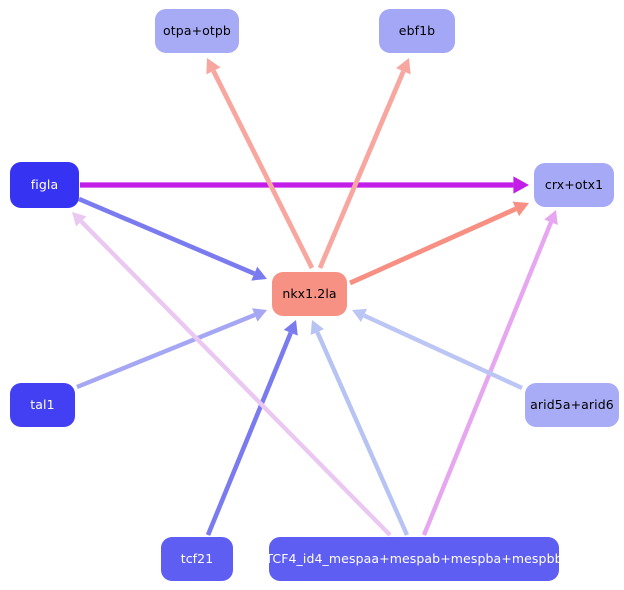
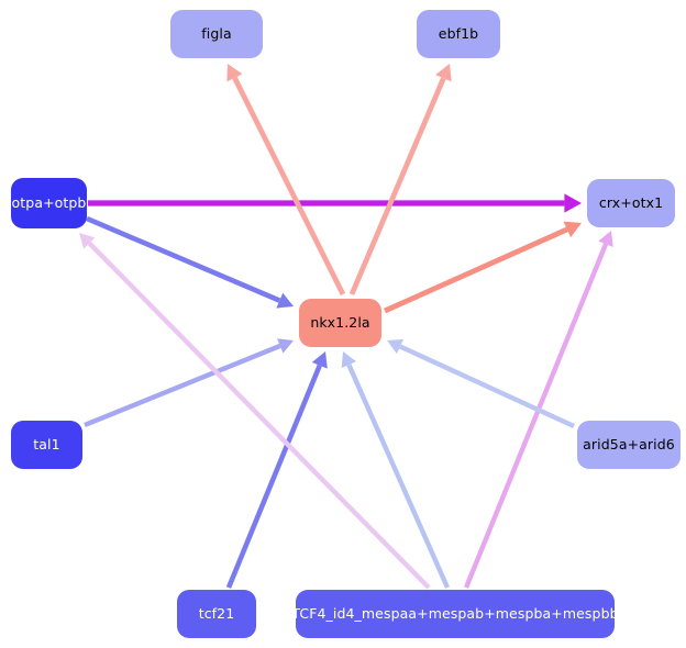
- otpa+otpb
+ figla
  ebf1b
- figla
+ otpa+otpb
  crx+otx1
  nkx1.2la
  tal1
  arid5a+arid6
  tcf21
  TCF4_id4_mespaa+mespab+mespba+mespbb
